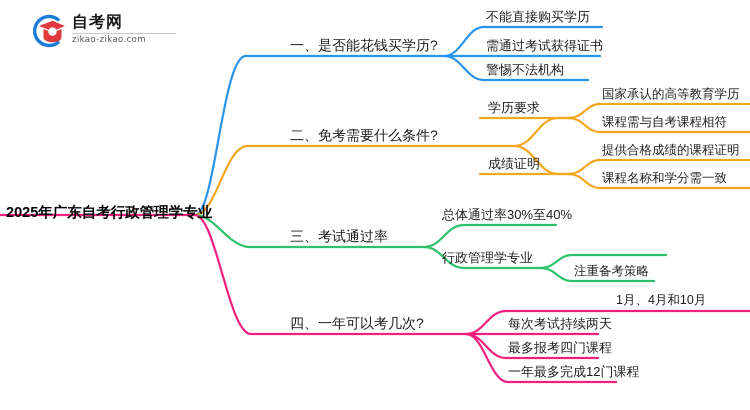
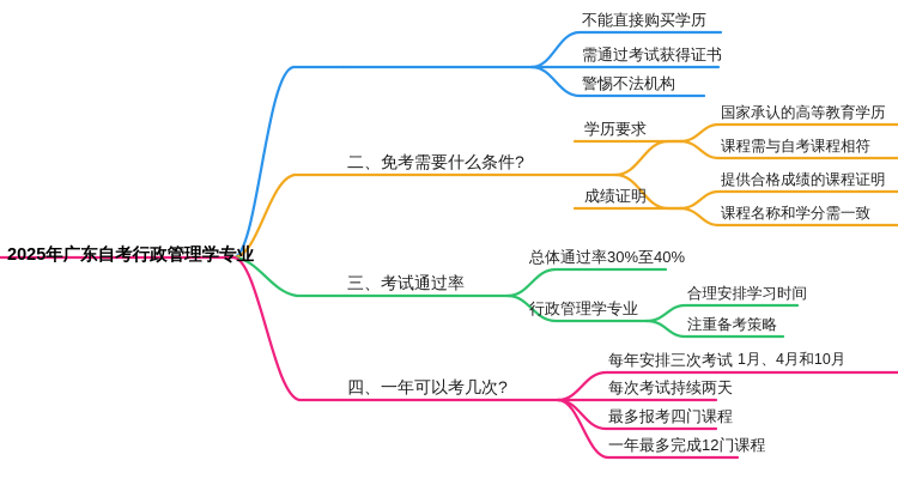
- 自考网
- zikao-zikao.com
  2025年广东自考行政管理学专业
- 一、是否能花钱买学历?
  不能直接购买学历
  需通过考试获得证书
  警惕不法机构
  二、免考需要什么条件?
  学历要求
  成绩证明
  国家承认的高等教育学历
  课程需与自考课程相符
  提供合格成绩的课程证明
  课程名称和学分需一致
  三、考试通过率
  总体通过率30%至40%
  行政管理学专业
+ 合理安排学习时间
  注重备考策略
  四、一年可以考几次?
+ 每年安排三次考试
  1月、4月和10月
  每次考试持续两天
  最多报考四门课程
  一年最多完成12门课程
